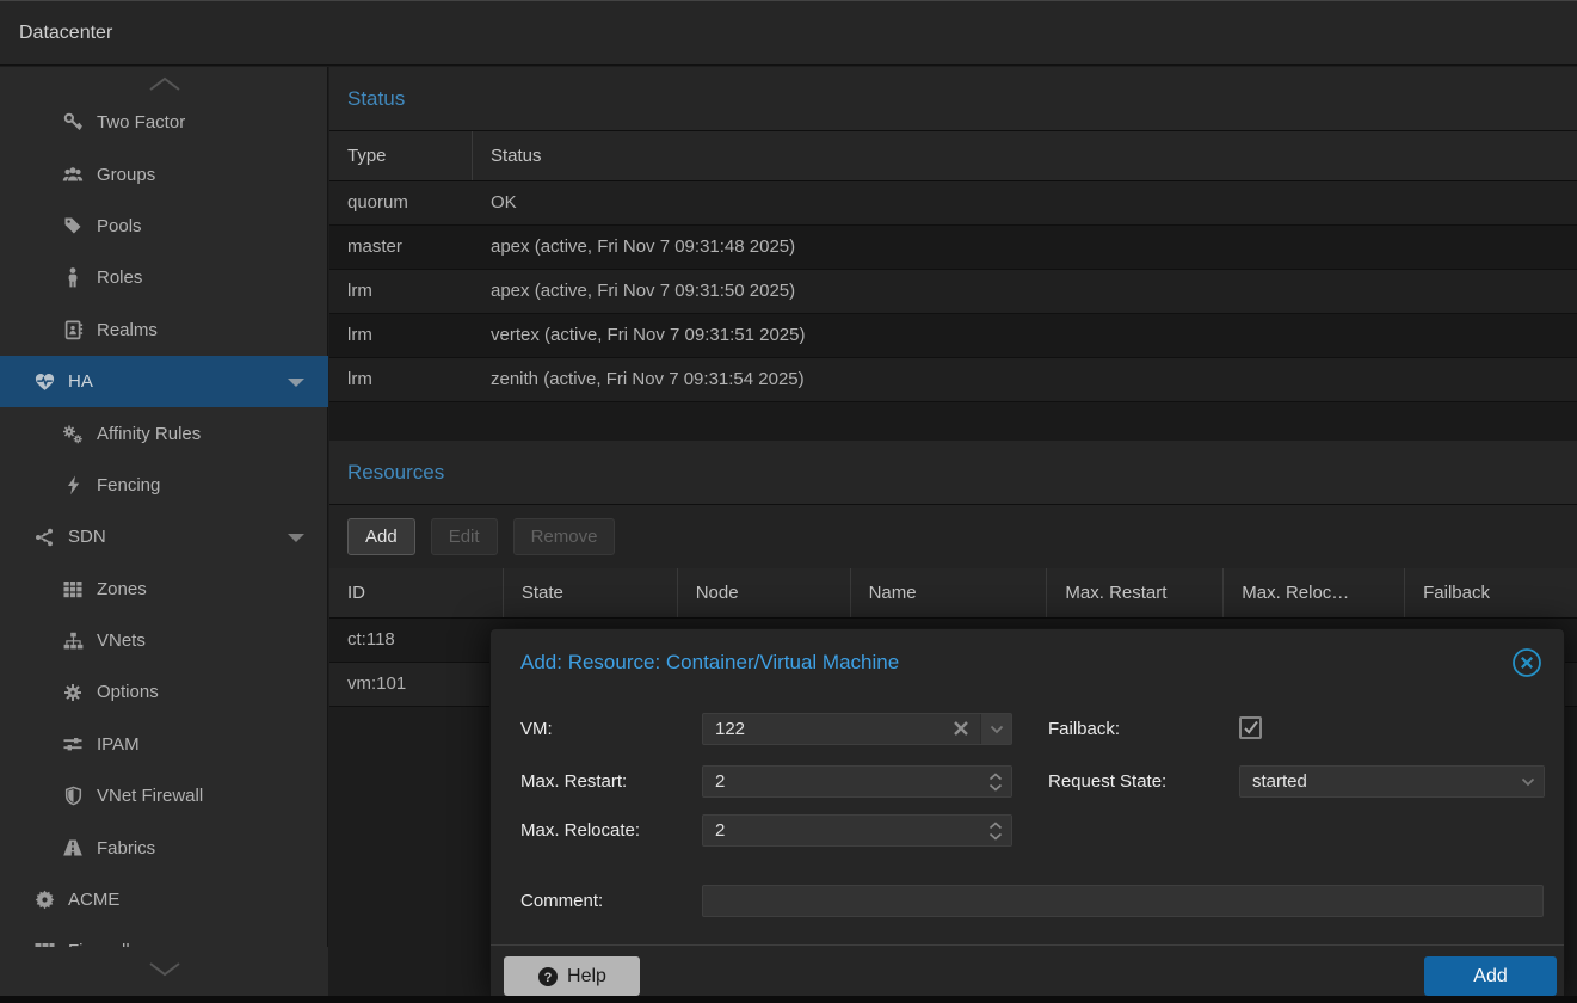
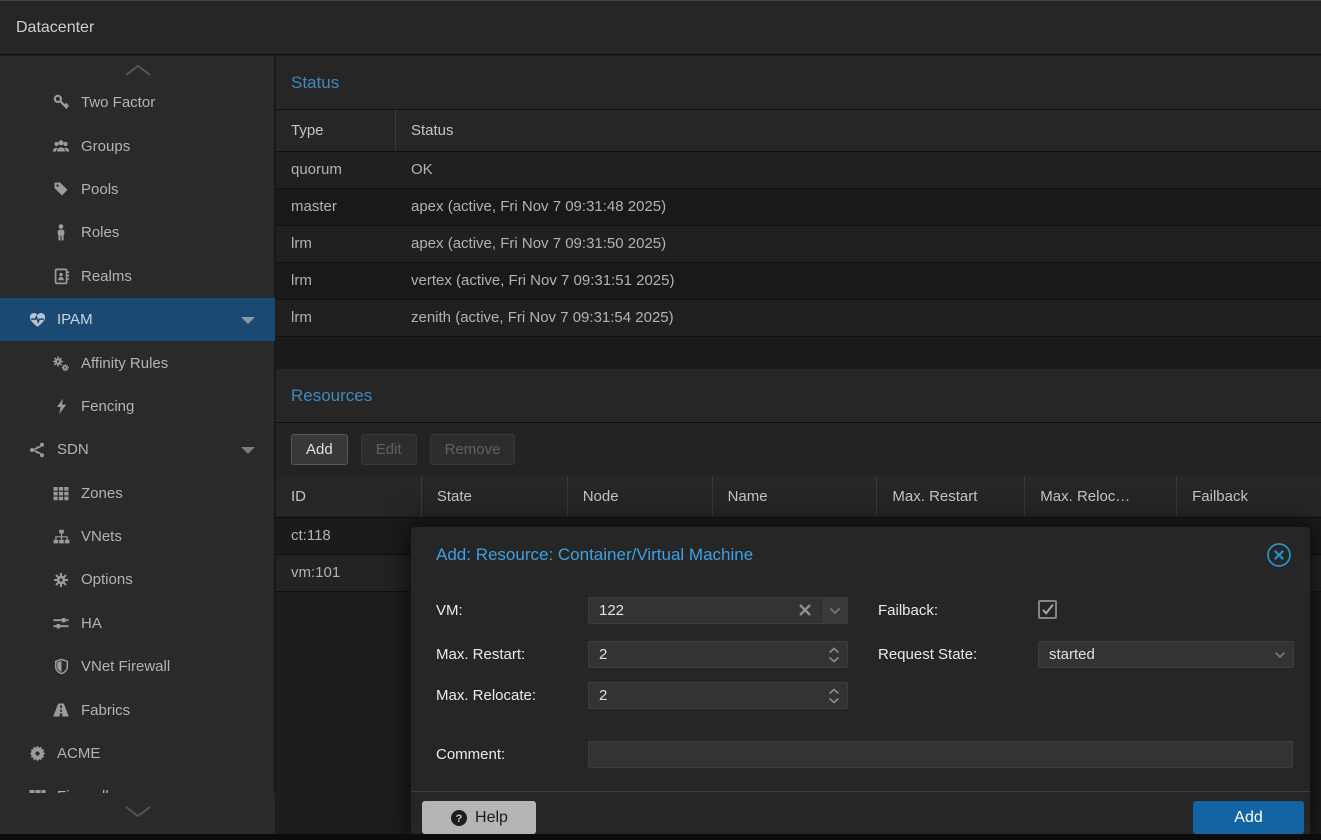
  Datacenter
  Two Factor
  Groups
  Pools
  Roles
  Realms
- HA
+ IPAM
  Affinity Rules
  Fencing
  SDN
  Zones
  VNets
  Options
- IPAM
+ HA
  VNet Firewall
  Fabrics
  ACME
  Status
  Type
  Status
  quorum
  OK
  master
  apex (active, Fri Nov 7 09:31:48 2025)
  lrm
  apex (active, Fri Nov 7 09:31:50 2025)
  lrm
  vertex (active, Fri Nov 7 09:31:51 2025)
  lrm
  zenith (active, Fri Nov 7 09:31:54 2025)
  Resources
  Add
  Edit
  Remove
  ID
  State
  Node
  Name
  Max. Restart
  Max. Reloc…
  Failback
  ct:118
  vm:101
  Add: Resource: Container/Virtual Machine
  VM:
  122
  Max. Restart:
  2
  Max. Relocate:
  2
  Failback:
  Request State:
  started
  Comment:
  ?
  Help
  Add
